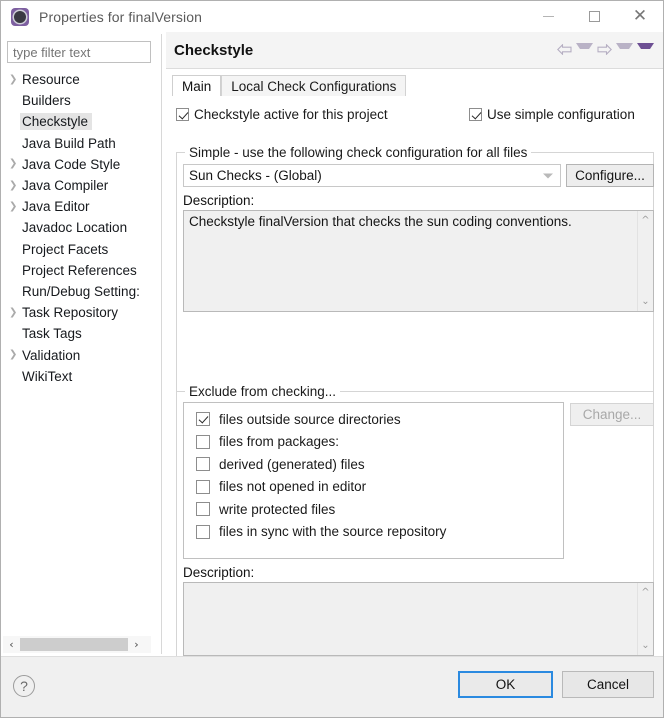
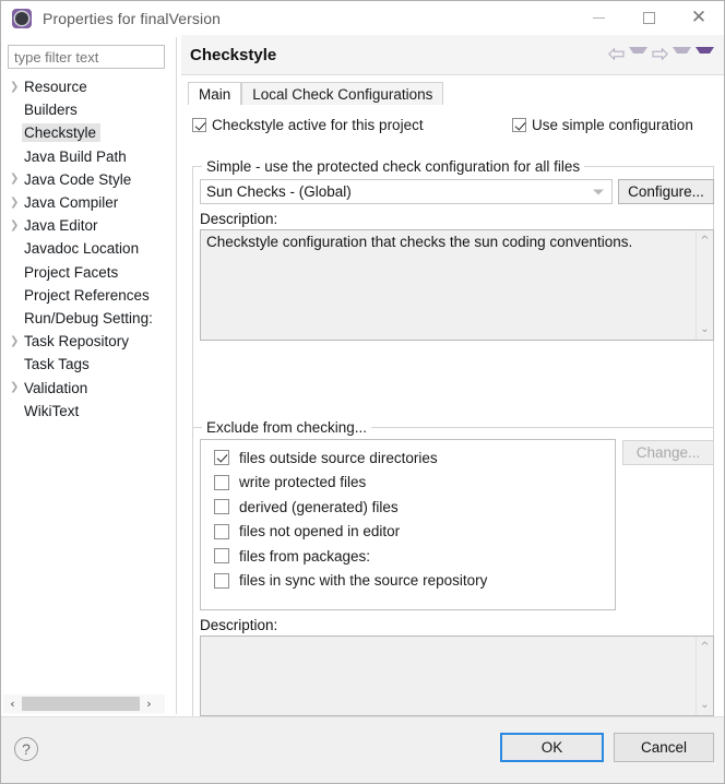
  Properties for finalVersion
  ✕
  type filter text
  ❯
  Resource
  Builders
  Checkstyle
  Java Build Path
  ❯
  Java Code Style
  ❯
  Java Compiler
  ❯
  Java Editor
  Javadoc Location
  Project Facets
  Project References
  Run/Debug Setting:
  ❯
  Task Repository
  Task Tags
  ❯
  Validation
  WikiText
  ‹
  ›
  Checkstyle
  Main
  Local Check Configurations
  Checkstyle active for this project
  Use simple configuration
- Simple - use the following check configuration for all files
+ Simple - use the protected check configuration for all files
  Sun Checks - (Global)
  Configure...
  Description:
- Checkstyle finalVersion that checks the sun coding conventions.
+ Checkstyle configuration that checks the sun coding conventions.
  ^
  ⌄
  Exclude from checking...
  files outside source directories
- files from packages:
+ write protected files
  derived (generated) files
  files not opened in editor
- write protected files
+ files from packages:
  files in sync with the source repository
  Change...
  Description:
  ^
  ⌄
  ?
  OK
  Cancel
